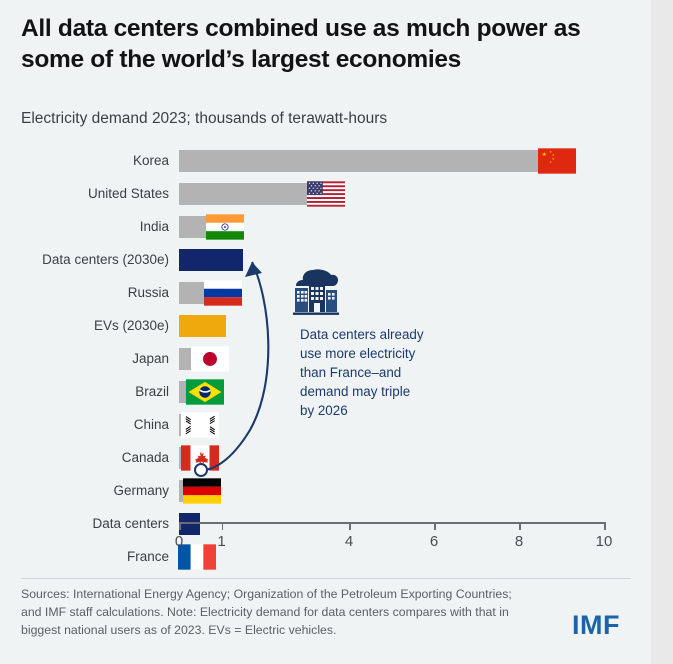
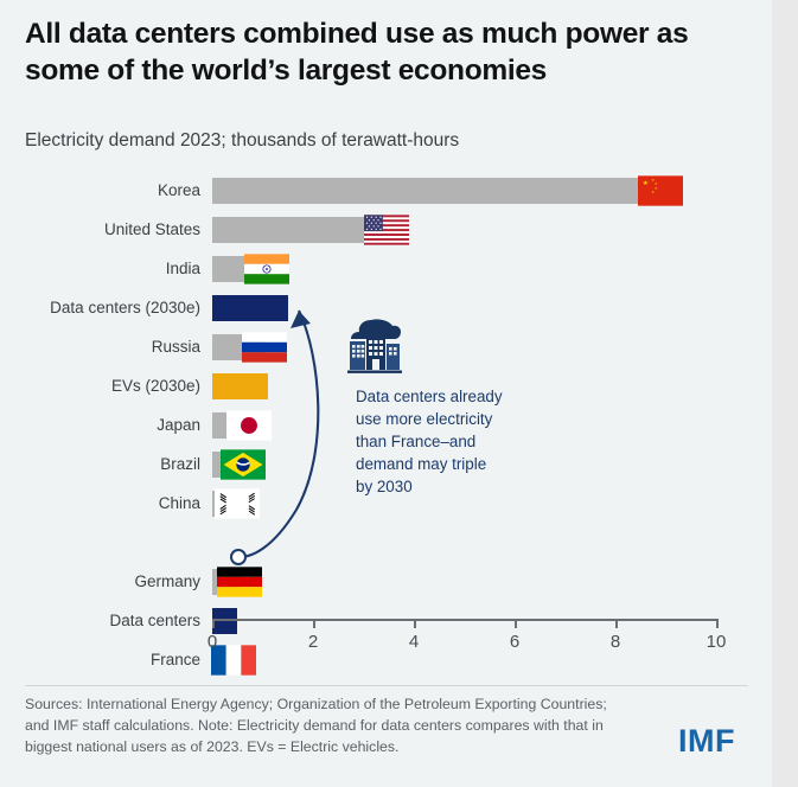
  All data centers combined use as much power as some of the world’s largest economies
  Electricity demand 2023; thousands of terawatt-hours
  Korea
  United States
  India
  Data centers (2030e)
  Russia
  EVs (2030e)
  Japan
  Brazil
  China
- Canada
  Germany
  Data centers
  France
  0
- 1
+ 2
  4
  6
  8
  10
  Data centers already
  use more electricity
  than France–and
  demand may triple
- by 2026
+ by 2030
  Sources: International Energy Agency; Organization of the Petroleum Exporting Countries; and IMF staff calculations. Note: Electricity demand for data centers compares with that in biggest national users as of 2023. EVs = Electric vehicles.
  IMF
